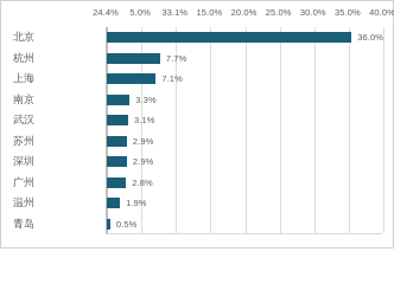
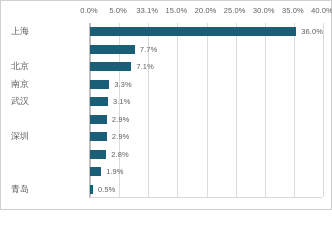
- 24.4%
+ 0.0%
  5.0%
  33.1%
  15.0%
  20.0%
  25.0%
  30.0%
  35.0%
  40.0%
  36.0%
  7.7%
  7.1%
  3.3%
  3.1%
  2.9%
  2.9%
  2.8%
  1.9%
  0.5%
- 北京
+ 上海
- 杭州
- 上海
+ 北京
  南京
  武汉
- 苏州
  深圳
- 广州
- 温州
  青岛
